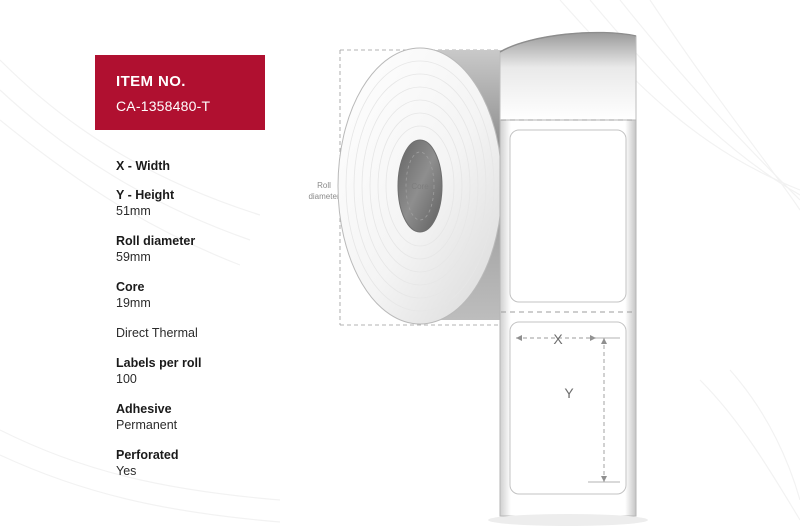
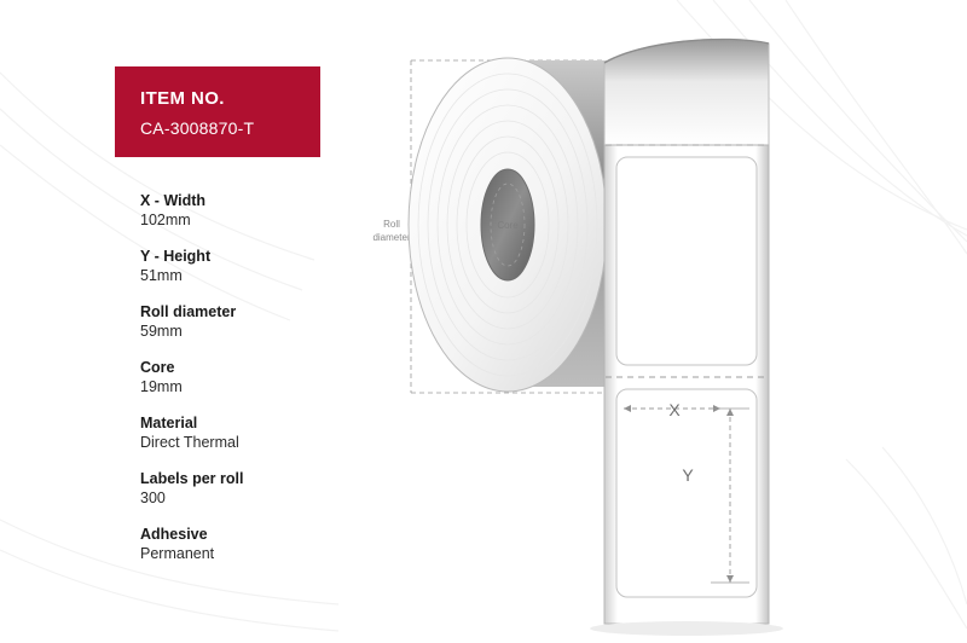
  ITEM NO.
- CA-1358480-T
+ CA-3008870-T
  X - Width
+ 102mm
  Y - Height
  51mm
  Roll diameter
  59mm
  Core
  19mm
+ Material
  Direct Thermal
  Labels per roll
- 100
+ 300
  Adhesive
  Permanent
- Perforated
- Yes
  Roll
  diamete
  X
  Y
